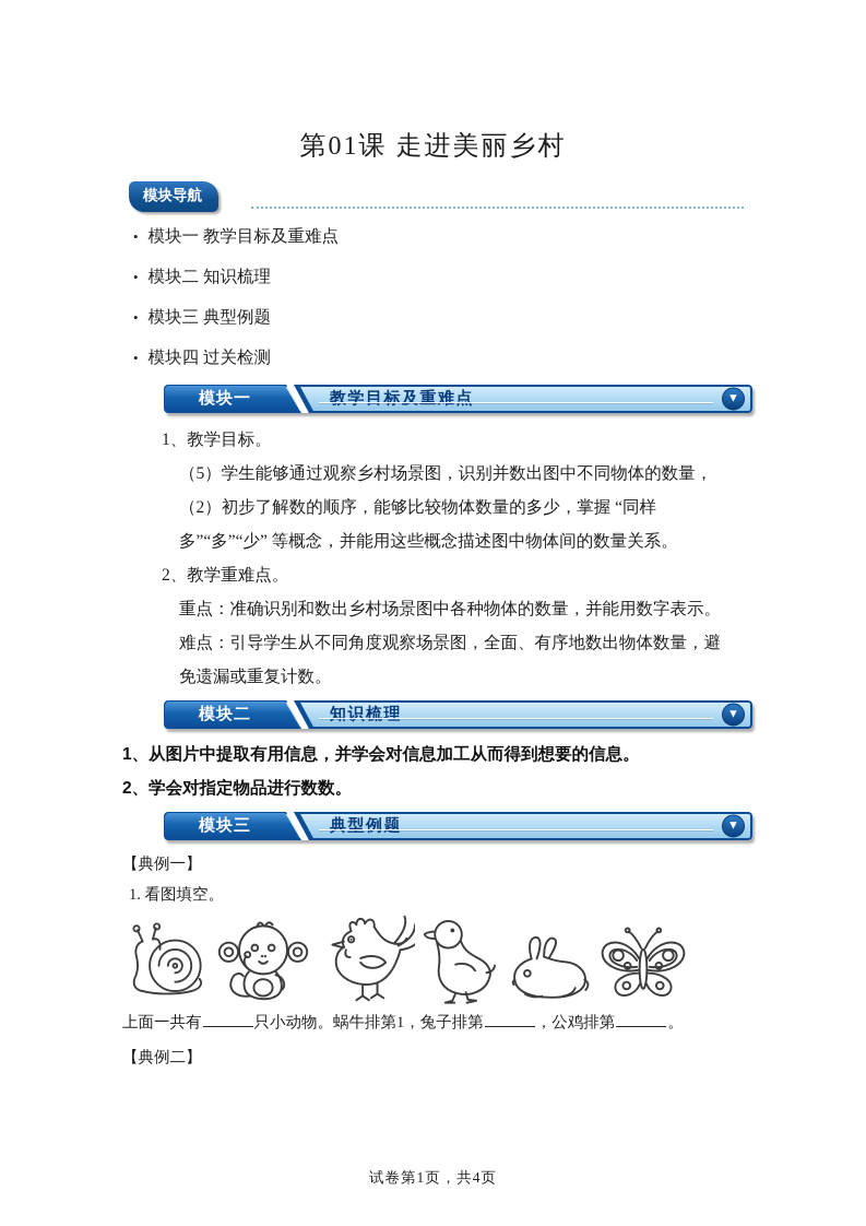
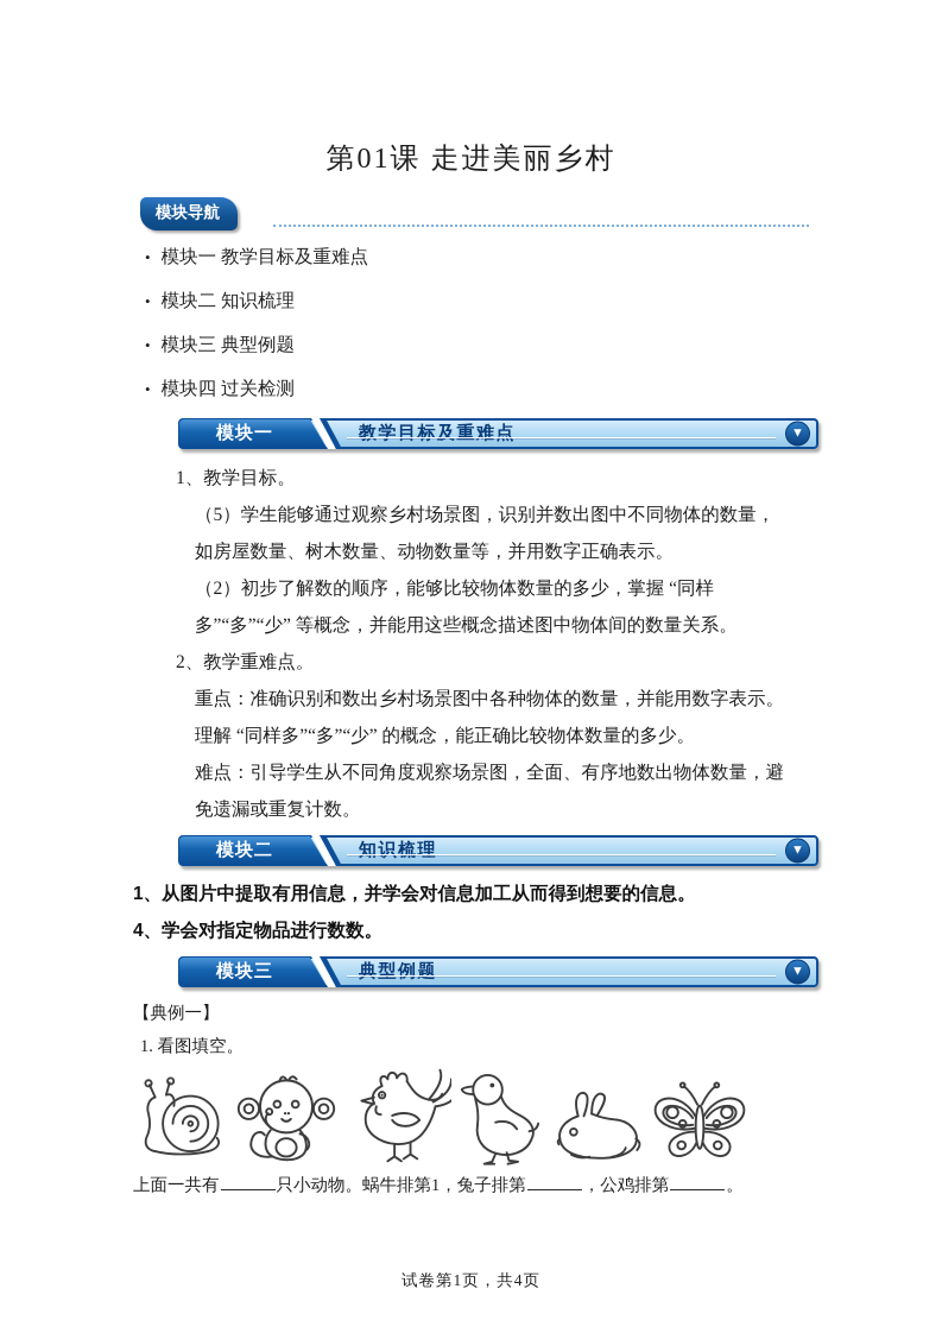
  第01课 走进美丽乡村
  模块导航
  •
  模块一 教学目标及重难点
  •
  模块二 知识梳理
  •
  模块三 典型例题
  •
  模块四 过关检测
  模块一
  教学目标及重难点
  ▼
  1、教学目标。
  （5）学生能够通过观察乡村场景图，识别并数出图中不同物体的数量，
+ 如房屋数量、树木数量、动物数量等，并用数字正确表示。
  （2）初步了解数的顺序，能够比较物体数量的多少，掌握 “同样
  多”“多”“少” 等概念，并能用这些概念描述图中物体间的数量关系。
  2、教学重难点。
  重点：准确识别和数出乡村场景图中各种物体的数量，并能用数字表示。
+ 理解 “同样多”“多”“少” 的概念，能正确比较物体数量的多少。
  难点：引导学生从不同角度观察场景图，全面、有序地数出物体数量，避
  免遗漏或重复计数。
  模块二
  知识梳理
  ▼
  1、从图片中提取有用信息，并学会对信息加工从而得到想要的信息。
- 2、学会对指定物品进行数数。
+ 4、学会对指定物品进行数数。
  模块三
  典型例题
  ▼
  【典例一】
  1. 看图填空。
  上面一共有 只小动物。蜗牛排第1，兔子排第 ，公鸡排第 。
- 【典例二】
  试卷第1页，共4页
